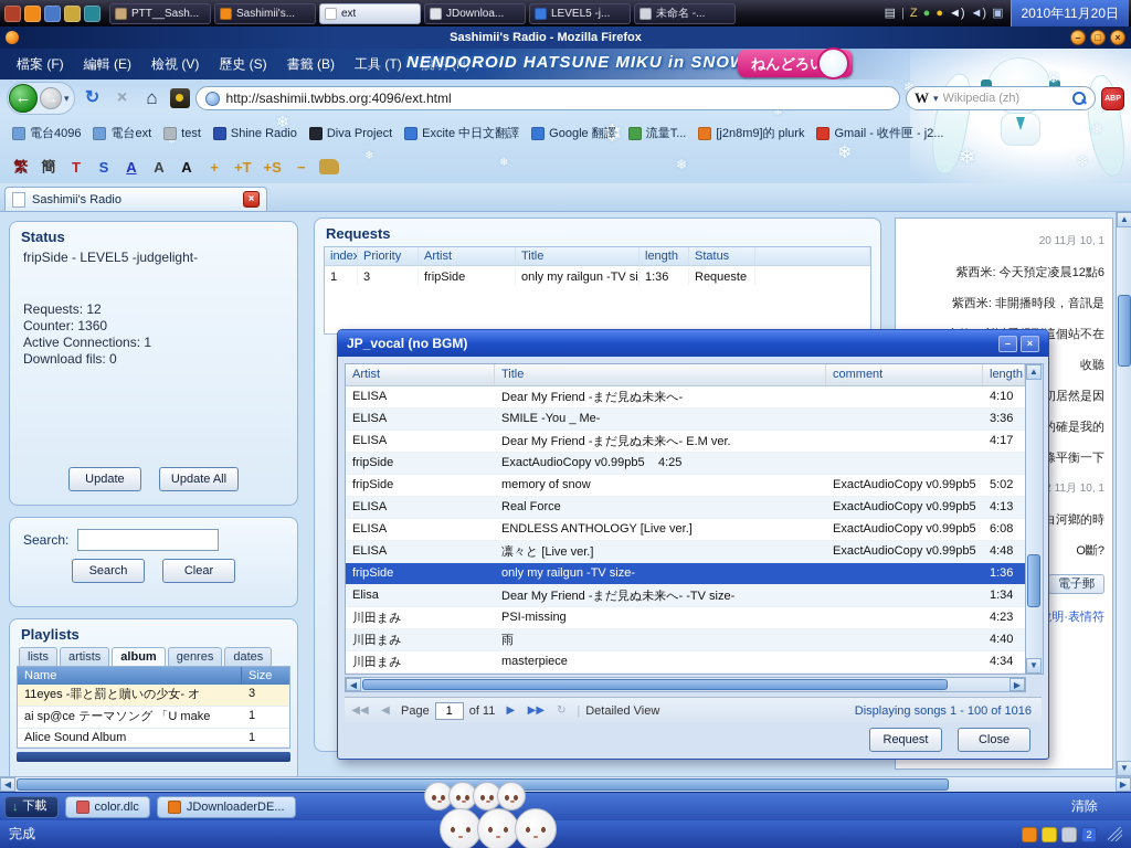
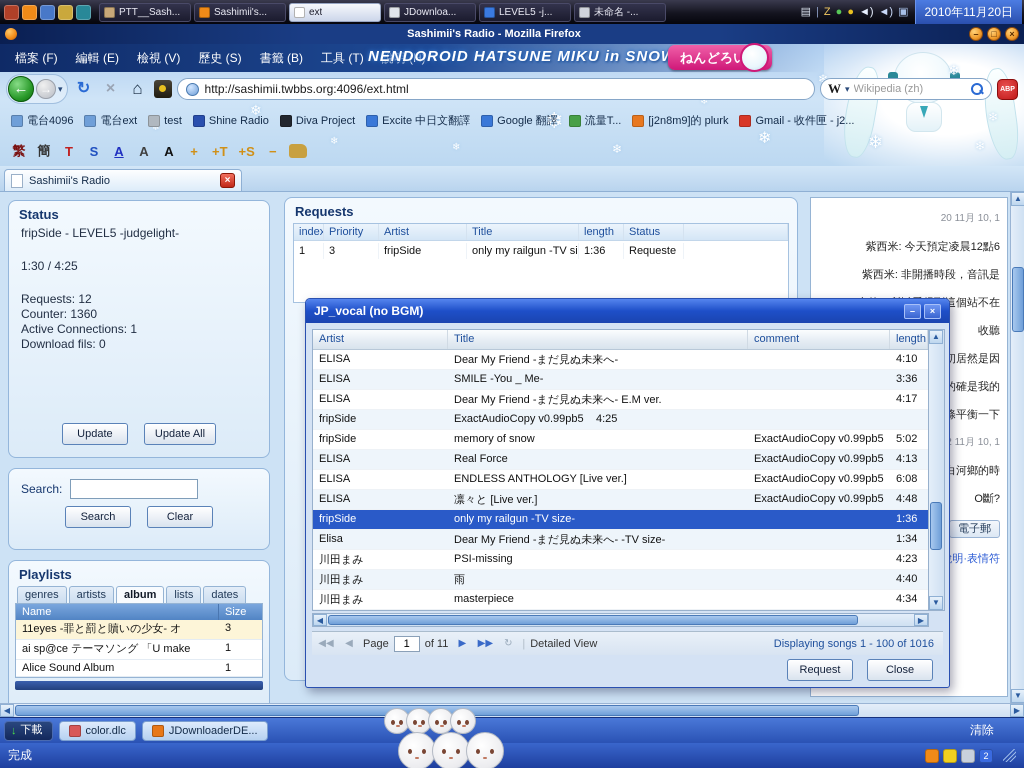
  PTT__Sash...
  Sashimii's...
  ext
  JDownloa...
  LEVEL5 -j...
  未命名 -...
  ▤
  |
  Z
  ●
  ●
  ◄)
  ◄)
  ▣
  2010年11月20日
  Sashimii's Radio - Mozilla Firefox
  –
  □
  ×
  ❄
  ❄
  ❄
  ❄
  ❄
  ❄
  ❄
  ❄
  ❄
  ❄
  ❄
  ❄
  檔案 (F)
  編輯 (E)
  檢視 (V)
  歷史 (S)
  書籤 (B)
  工具 (T)
  說明 (H)
  NENDOROID HATSUNE MIKU in SNO
  ←
  →
  ▾
  ↻
  ×
  ⌂
  http://sashimii.twbbs.org:4096/ext.html
  W
  ▾
  Wikipedia (zh)
  電台4096
  電台ext
  test
  Shine Radio
  Diva Project
  Excite 中日文翻譯
  Google 翻譯
  流量T...
  [j2n8m9]的 plurk
  Gmail - 收件匣 - j2...
  繁
  簡
  T
  S
  A
  A
  A
  +
  +T
  +S
  −
  Sashimii's Radio
  ×
  20 11月 10, 1
  紫西米: 今天預定凌晨12點6
  紫西米: 非開播時段，音訊是
  收聽
  初居然是因
  的確是我的
  條平衡一下
  11月 10, 1
  白河鄉的時
  O斷?
  電子郵
  明·表情符
  Status
  fripSide - LEVEL5 -judgelight-
+ 1:30 / 4:25
  Requests: 12
  Counter: 1360
  Active Connections: 1
  Download fils: 0
  Update
  Update All
  Search:
  Search
  Clear
  Playlists
- lists
+ genres
  artists
  album
- genres
+ lists
  dates
  Name
  Size
  11eyes -罪と罰と贖いの少女- オ
  3
  ai sp@ce テーマソング 「U make
  1
  Alice Sound Album
  1
  Requests
  index
  Priority
  Artist
  Title
  length
  Status
  1
  3
  fripSide
  only my railgun -TV si
  1:36
  Requeste
  JP_vocal (no BGM)
  –
  ×
  Artist
  Title
  comment
  length
  ELISA
  Dear My Friend -まだ見ぬ未来へ-
  4:10
  ELISA
  SMILE -You _ Me-
  3:36
  ELISA
  Dear My Friend -まだ見ぬ未来へ- E.M ver.
  4:17
  fripSide
  ExactAudioCopy v0.99pb5
  4:25
  fripSide
  memory of snow
  ExactAudioCopy v0.99pb5
  5:02
  ELISA
  Real Force
  ExactAudioCopy v0.99pb5
  4:13
  ELISA
  ENDLESS ANTHOLOGY [Live ver.]
  ExactAudioCopy v0.99pb5
  6:08
  ELISA
  凛々と [Live ver.]
  ExactAudioCopy v0.99pb5
  4:48
  fripSide
  only my railgun -TV size-
  1:36
  Elisa
  Dear My Friend -まだ見ぬ未来へ- -TV size-
  1:34
  川田まみ
  PSI-missing
  4:23
  川田まみ
  雨
  4:40
  川田まみ
  masterpiece
  4:34
  ▲
  ▼
  ◀
  ▶
  ◀◀
  ◀
  Page
  1
  of 11
  ▶
  ▶▶
  ↻
  |
  Detailed View
  Displaying songs 1 - 100 of 1016
  Request
  Close
  ▲
  ▼
  ◀
  ▶
  ↓
  下載
  color.dlc
  JDownloaderDE...
  清除
  完成
  2
